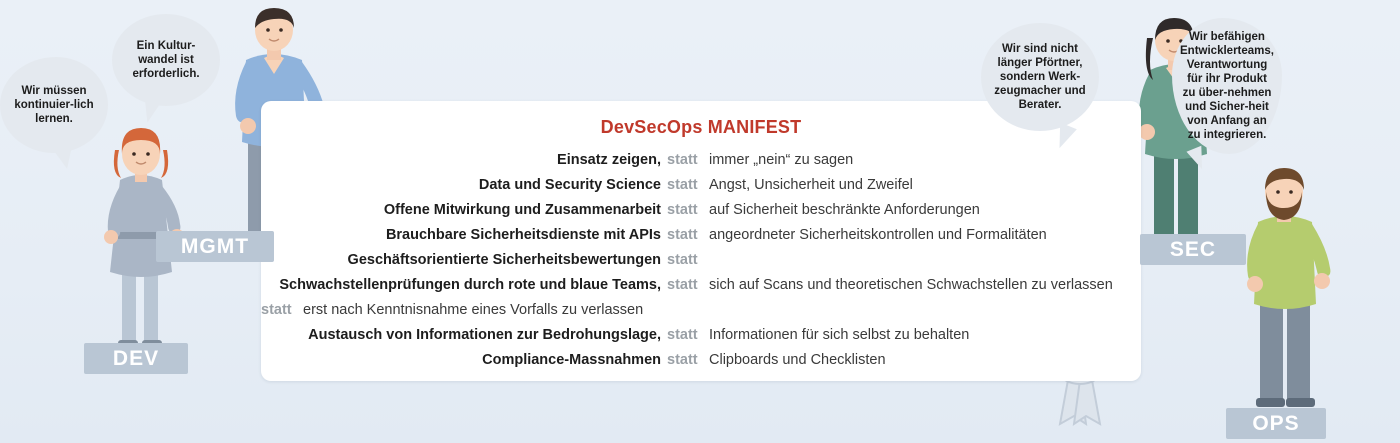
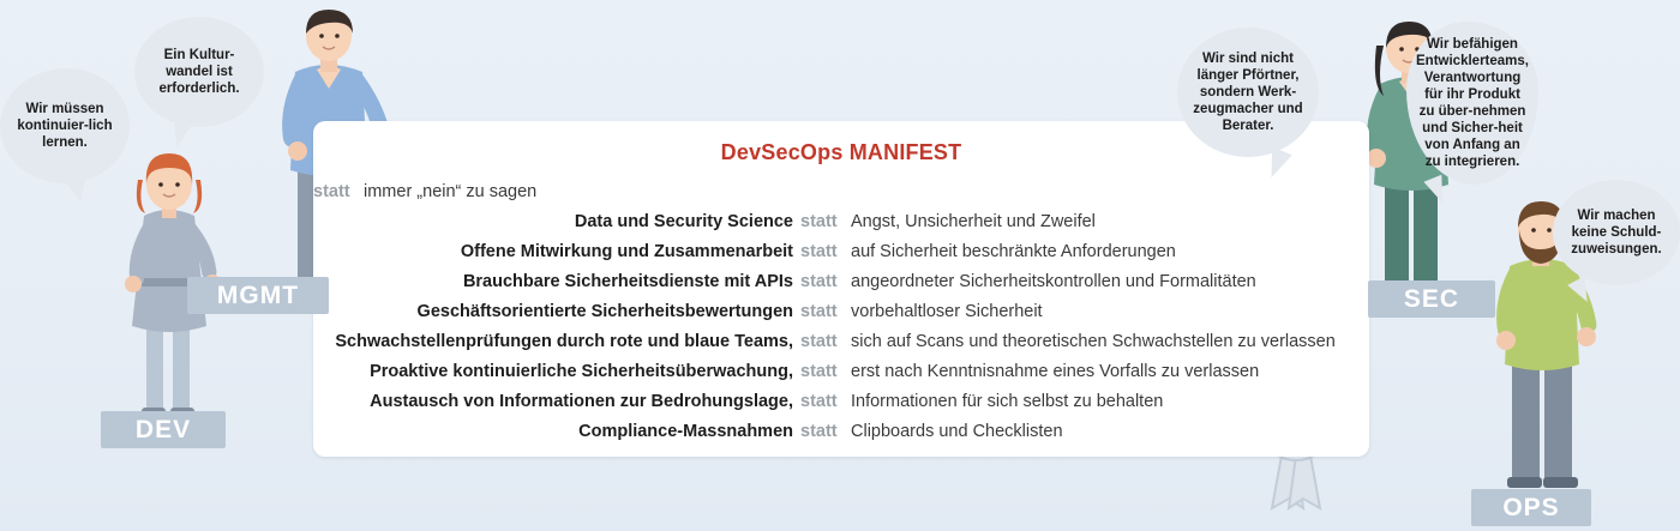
  DevSecOps MANIFEST
- Einsatz zeigen,
  statt
  immer „nein“ zu sagen
  Data und Security Science
  statt
  Angst, Unsicherheit und Zweifel
  Offene Mitwirkung und Zusammenarbeit
  statt
  auf Sicherheit beschränkte Anforderungen
  Brauchbare Sicherheitsdienste mit APIs
  statt
  angeordneter Sicherheitskontrollen und Formalitäten
  Geschäftsorientierte Sicherheitsbewertungen
  statt
+ vorbehaltloser Sicherheit
  Schwachstellenprüfungen durch rote und blaue Teams,
  statt
  sich auf Scans und theoretischen Schwachstellen zu verlassen
+ Proaktive kontinuierliche Sicherheitsüberwachung,
  statt
  erst nach Kenntnisnahme eines Vorfalls zu verlassen
  Austausch von Informationen zur Bedrohungslage,
  statt
  Informationen für sich selbst zu behalten
  Compliance-Massnahmen
  statt
  Clipboards und Checklisten
  Wir müssen kontinuier-lich lernen.
  Ein Kultur-wandel ist erforderlich.
  Wir sind nicht länger Pförtner, sondern Werk-zeugmacher und Berater.
  Wir befähigen Entwicklerteams, Verantwortung für ihr Produkt zu über-nehmen und Sicher-heit von Anfang an zu integrieren.
+ Wir machen keine Schuld-zuweisungen.
  DEV
  MGMT
  SEC
  OPS
